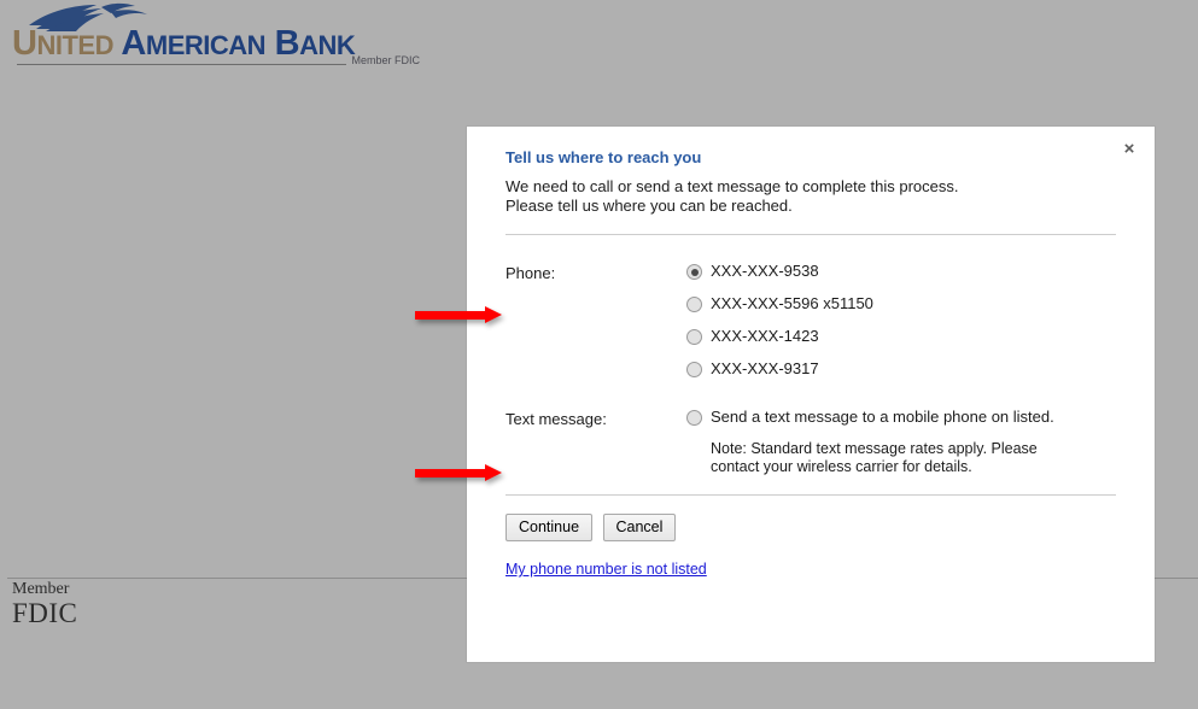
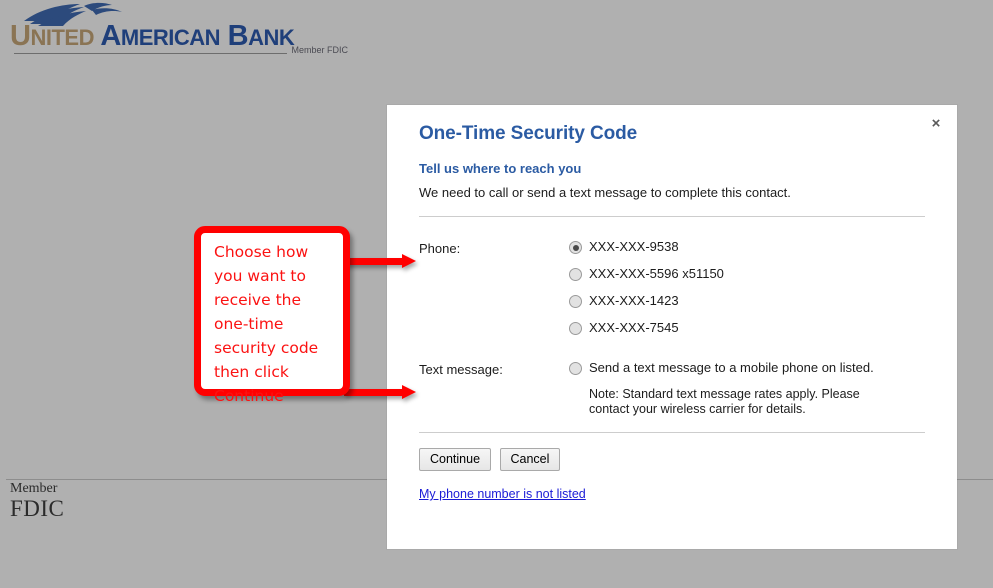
  UNITED AMERICAN BANK
  Member FDIC
  Member
  FDIC
  ×
+ One-Time Security Code
  Tell us where to reach you
- We need to call or send a text message to complete this process.
+ We need to call or send a text message to complete this contact.
- Please tell us where you can be reached.
  Phone:
  XXX-XXX-9538
  XXX-XXX-5596 x51150
  XXX-XXX-1423
- XXX-XXX-9317
+ XXX-XXX-7545
  Text message:
  Send a text message to a mobile phone on listed.
  Note: Standard text message rates apply. Please
  contact your wireless carrier for details.
  Continue Cancel
  My phone number is not listed
+ Choose how
+ you want to
+ receive the
+ one-time
+ security code
+ then click
+ Continue
